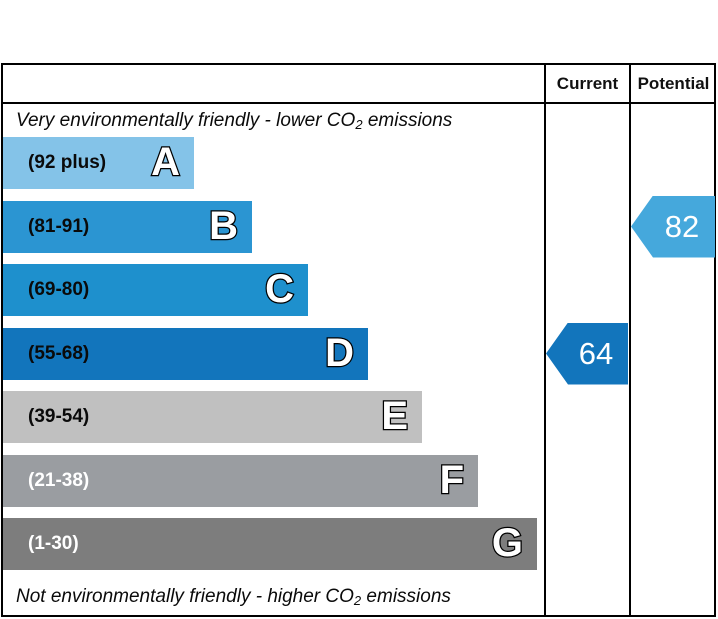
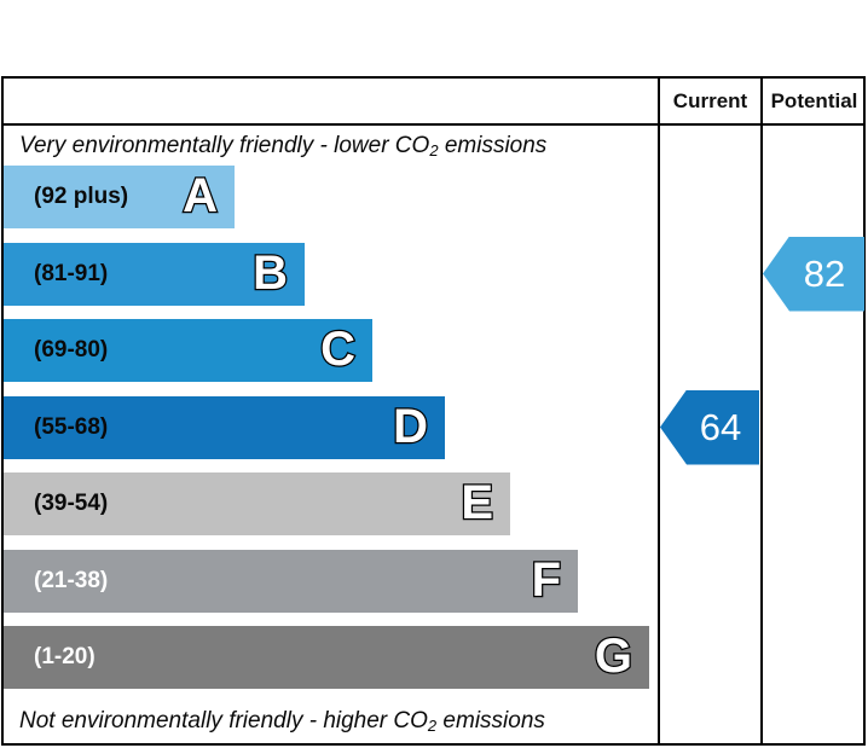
  Current
  Potential
  Very environmentally friendly - lower CO2 emissions
  Not environmentally friendly - higher CO2 emissions
  (92 plus)
  A
  (81-91)
  B
  (69-80)
  C
  (55-68)
  D
  (39-54)
  E
  (21-38)
  F
- (1-30)
+ (1-20)
  G
  64
  82
